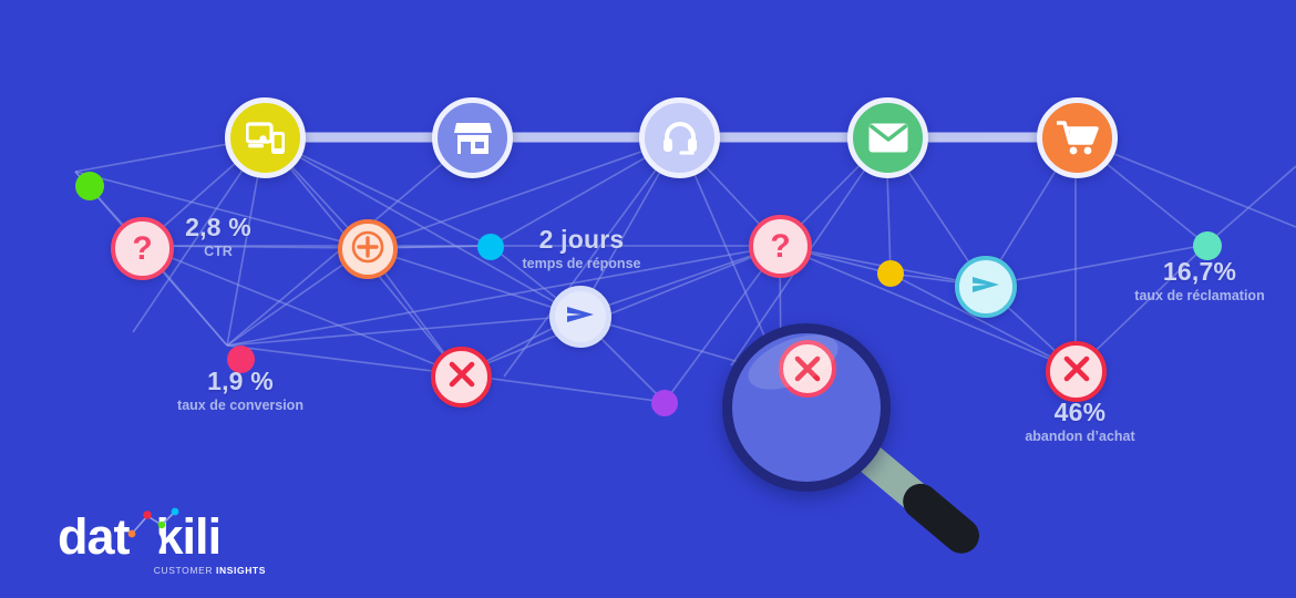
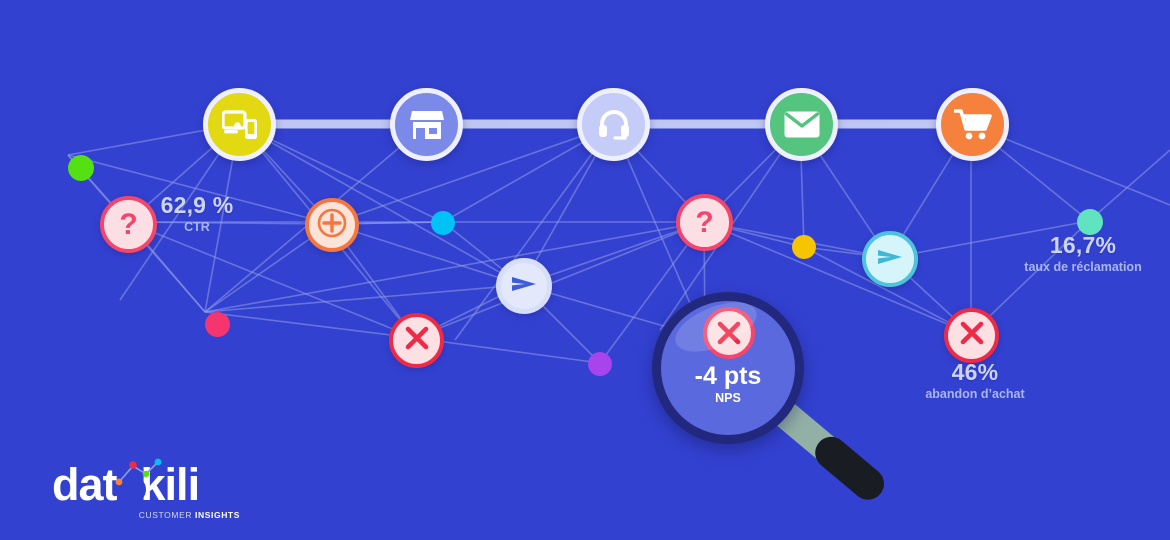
  ?
  ?
- 2,8 %
+ 62,9 %
  CTR
- 1,9 %
- taux de conversion
- 2 jours
- temps de réponse
  16,7%
  taux de réclamation
  46%
  abandon d’achat
+ -4 pts
+ NPS
  data kili
  CUSTOMER INSIGHTS
